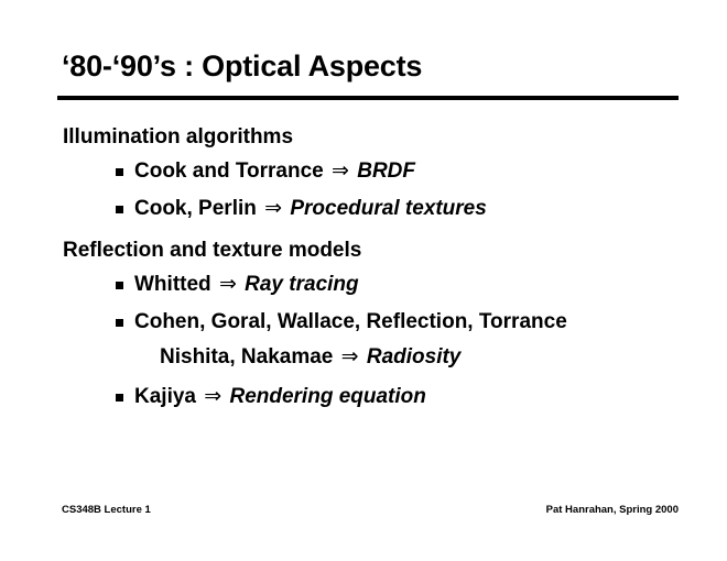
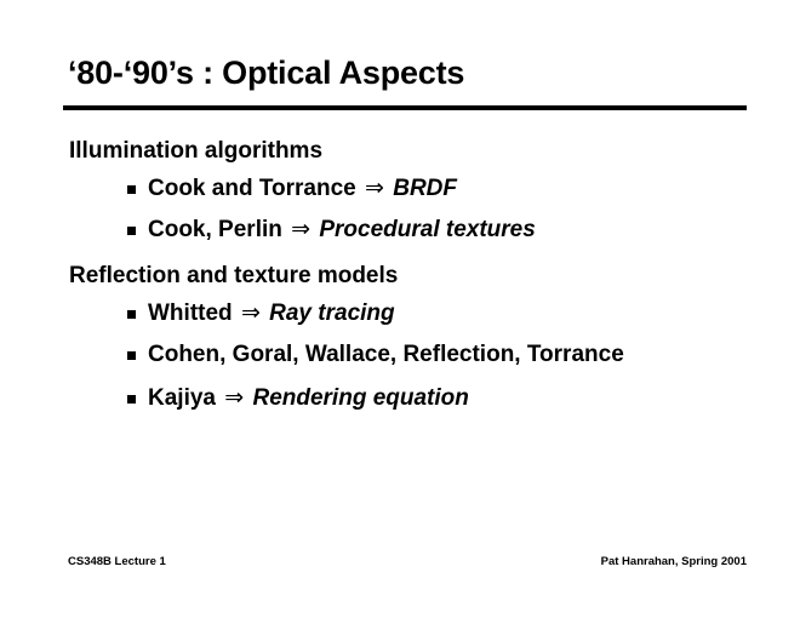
  ‘80-‘90’s : Optical Aspects
  Illumination algorithms
  Cook and Torrance ⇒ BRDF
  Cook, Perlin ⇒ Procedural textures
  Reflection and texture models
  Whitted ⇒ Ray tracing
  Cohen, Goral, Wallace, Reflection, Torrance
- Nishita, Nakamae ⇒ Radiosity
  Kajiya ⇒ Rendering equation
  CS348B Lecture 1
- Pat Hanrahan, Spring 2000
+ Pat Hanrahan, Spring 2001
